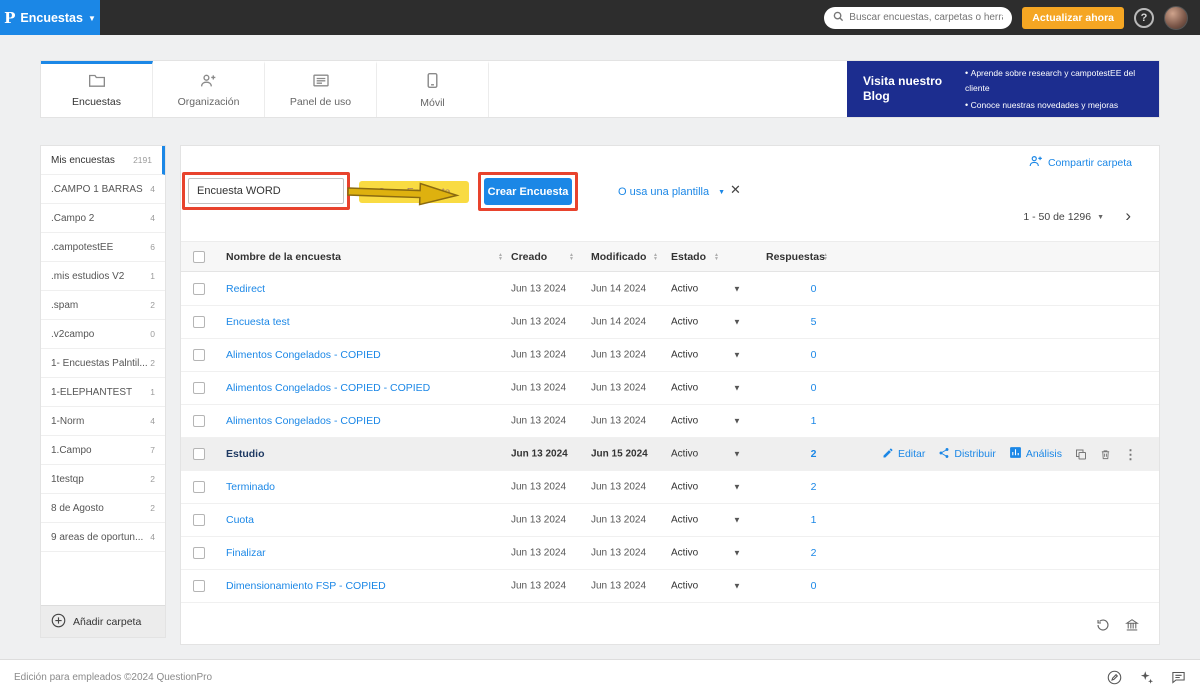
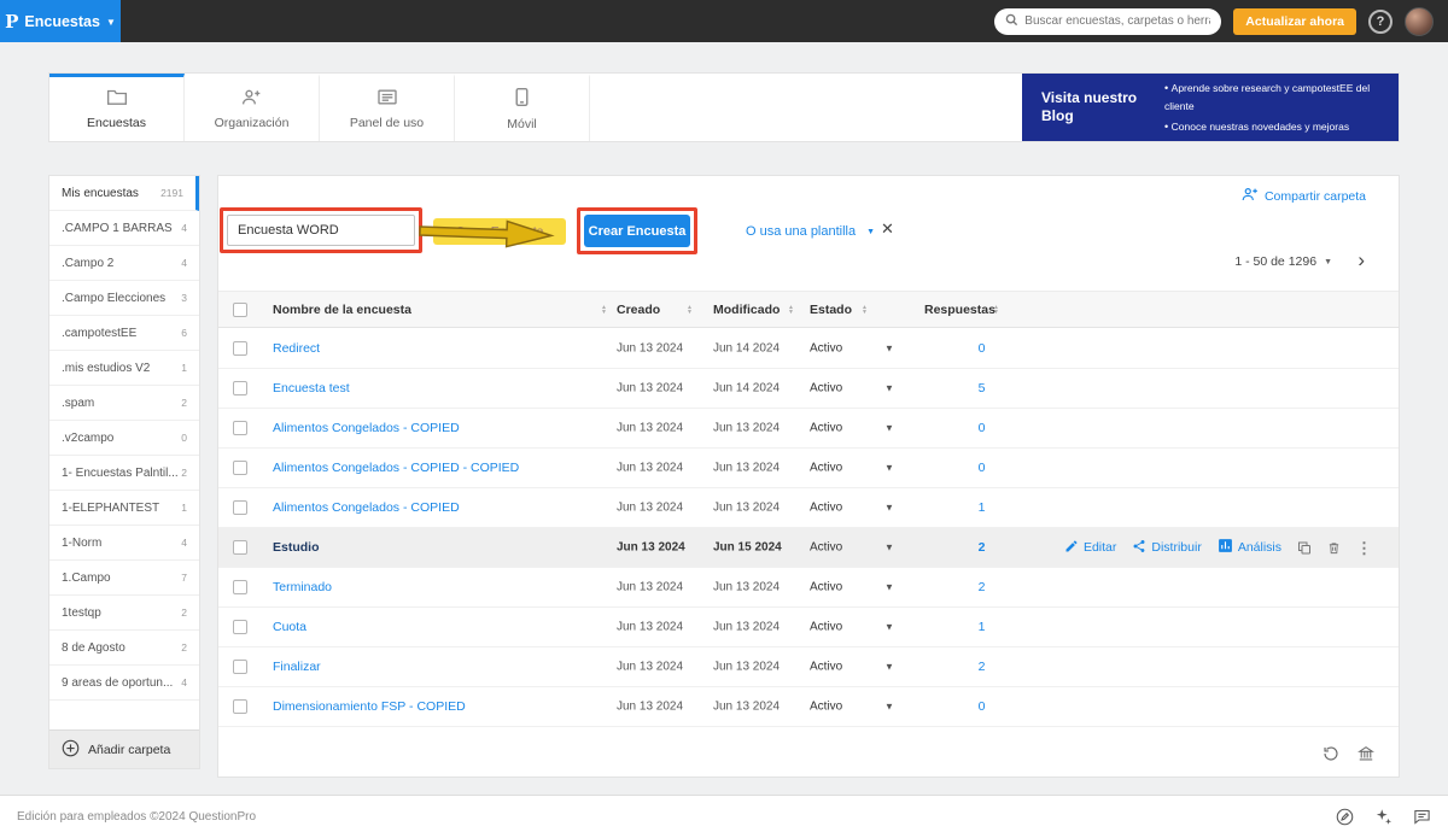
  P
  Encuestas
  ▼
  Buscar encuestas, carpetas o herr
  Actualizar ahora
  ?
  Encuestas
  Organización
  Panel de uso
  Móvil
  Visita nuestro Blog
  Aprende sobre research y campotestEE del cliente
  Conoce nuestras novedades y mejoras
  Mis encuestas
  2191
  .CAMPO 1 BARRAS
  4
  .Campo 2
  4
+ .Campo Elecciones
+ 3
  .campotestEE
  6
  .mis estudios V2
  1
  .spam
  2
  .v2campo
  0
  1- Encuestas Palntil...
  2
  1-ELEPHANTEST
  1
  1-Norm
  4
  1.Campo
  7
  1testqp
  2
  8 de Agosto
  2
  9 areas de oportun...
  4
  Añadir carpeta
  Compartir carpeta
  Encuesta WORD
  Crear Encuesta
  O usa una plantilla
  ✕
  1 - 50 de 1296
  ›
  Nombre de la encuesta
  Creado
  Modificado
  Estado
  Respuestas
  Redirect
  Jun 13 2024
  Jun 14 2024
  Activo
  ▼
  0
  Encuesta test
  Jun 13 2024
  Jun 14 2024
  Activo
  ▼
  5
  Alimentos Congelados - COPIED
  Jun 13 2024
  Jun 13 2024
  Activo
  ▼
  0
  Alimentos Congelados - COPIED - COPIED
  Jun 13 2024
  Jun 13 2024
  Activo
  ▼
  0
  Alimentos Congelados - COPIED
  Jun 13 2024
  Jun 13 2024
  Activo
  ▼
  1
  Estudio
  Jun 13 2024
  Jun 15 2024
  Activo
  ▼
  2
  Editar
  Distribuir
  Análisis
  ⋮
  Terminado
  Jun 13 2024
  Jun 13 2024
  Activo
  ▼
  2
  Cuota
  Jun 13 2024
  Jun 13 2024
  Activo
  ▼
  1
  Finalizar
  Jun 13 2024
  Jun 13 2024
  Activo
  ▼
  2
  Dimensionamiento FSP - COPIED
  Jun 13 2024
  Jun 13 2024
  Activo
  ▼
  0
  Edición para empleados ©2024 QuestionPro
